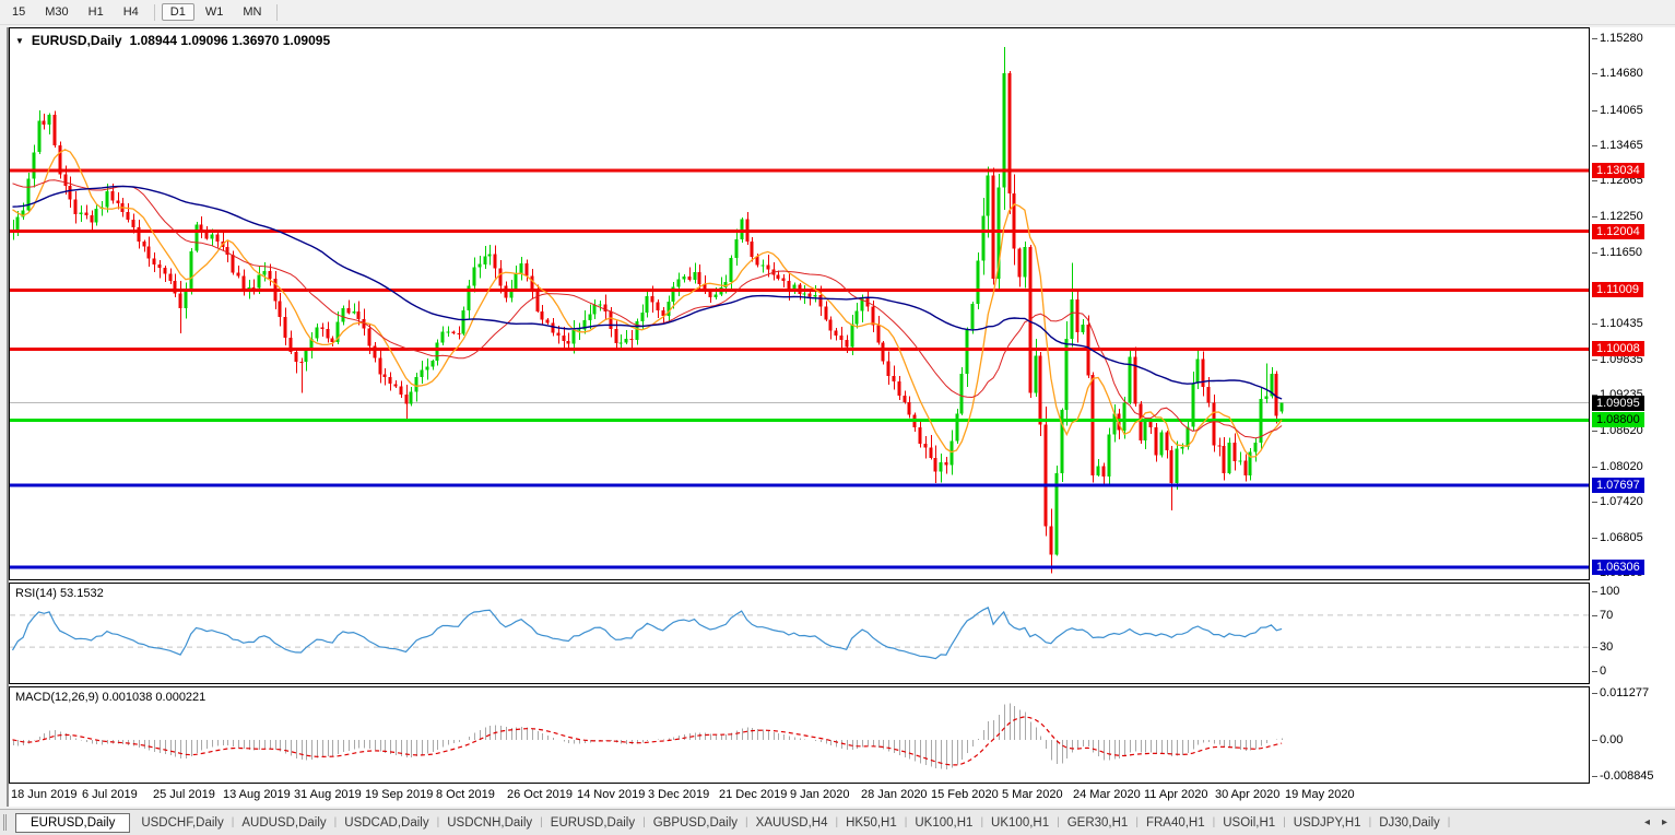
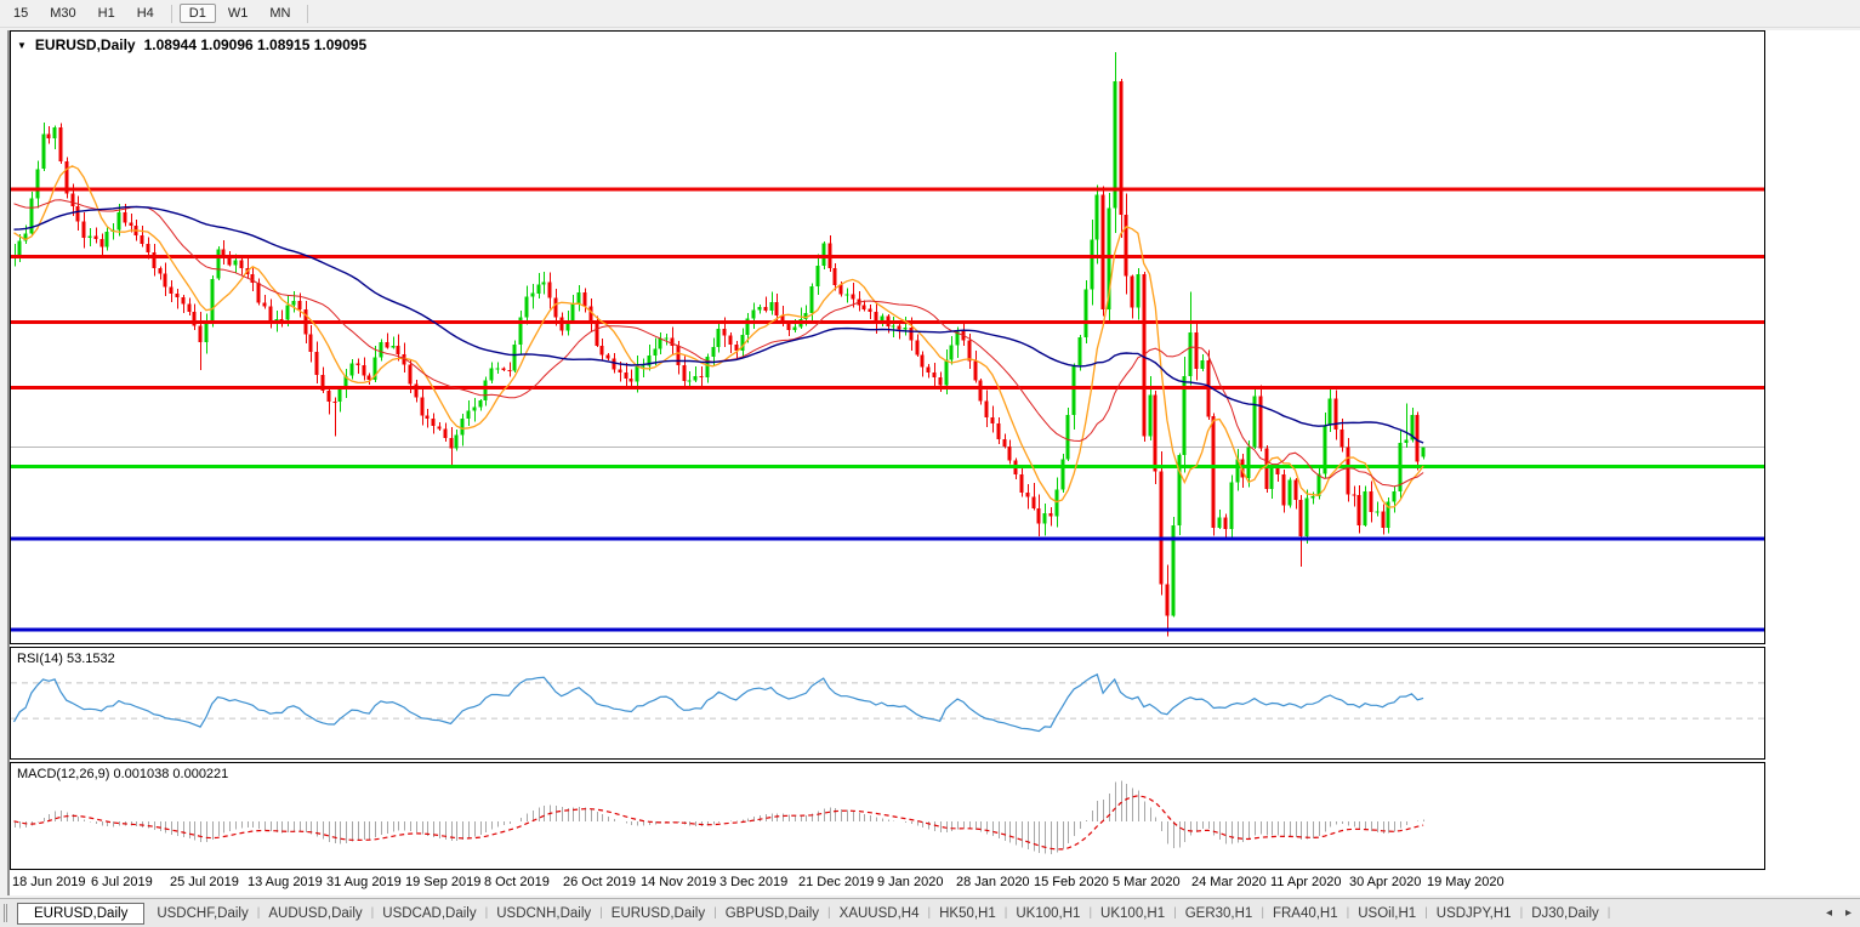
  15
  M30
  H1
  H4
  D1
  W1
  MN
  ▼
  EURUSD,Daily
- 1.08944 1.09096 1.36970 1.09095
+ 1.08944 1.09096 1.08915 1.09095
  RSI(14) 53.1532
  MACD(12,26,9) 0.001038 0.000221
- 1.15280
- 1.14680
- 1.14065
- 1.13465
- 1.12865
- 1.12250
- 1.11650
- 1.10435
- 1.09835
- 1.09235
- 1.08620
- 1.08020
- 1.07420
- 1.06805
- 1.13034
- 1.12004
- 1.11009
- 1.10008
- 1.09095
- 1.08800
- 1.07697
- 1.06306
- 100
- 70
- 30
- 0
- 0.011277
- 0.00
- -0.008845
  18 Jun 2019
  6 Jul 2019
  25 Jul 2019
  13 Aug 2019
  31 Aug 2019
  19 Sep 2019
  8 Oct 2019
  26 Oct 2019
  14 Nov 2019
  3 Dec 2019
  21 Dec 2019
  9 Jan 2020
  28 Jan 2020
  15 Feb 2020
  5 Mar 2020
  24 Mar 2020
  11 Apr 2020
  30 Apr 2020
  19 May 2020
  EURUSD,Daily
  USDCHF,Daily
  |
  AUDUSD,Daily
  |
  USDCAD,Daily
  |
  USDCNH,Daily
  |
  EURUSD,Daily
  |
  GBPUSD,Daily
  |
  XAUUSD,H4
  |
  HK50,H1
  |
  UK100,H1
  |
  UK100,H1
  |
  GER30,H1
  |
  FRA40,H1
  |
  USOil,H1
  |
  USDJPY,H1
  |
  DJ30,Daily
  |
  ◂
  ▸
